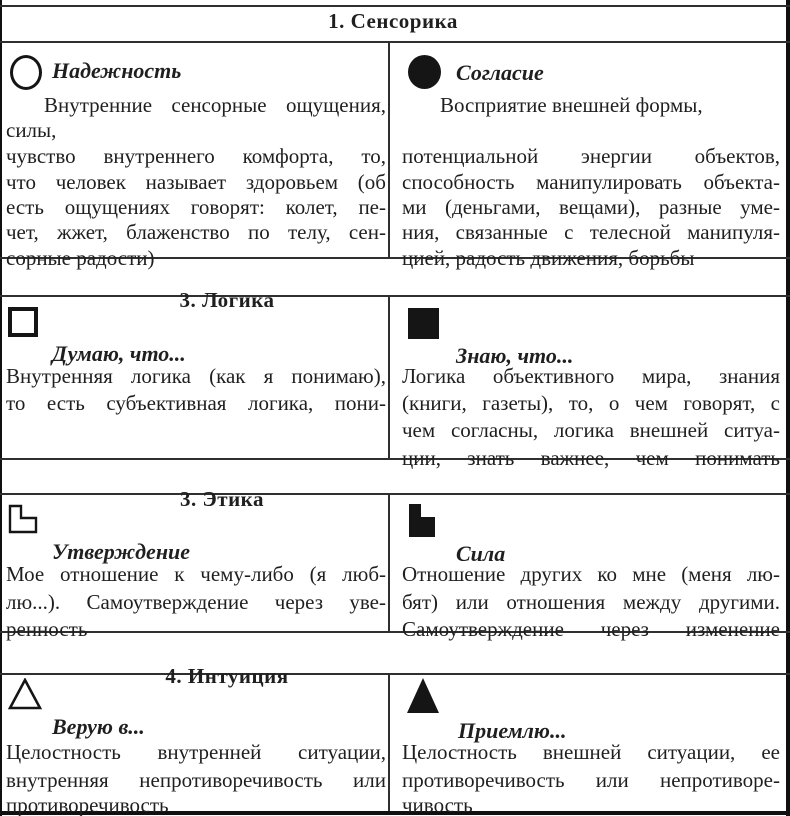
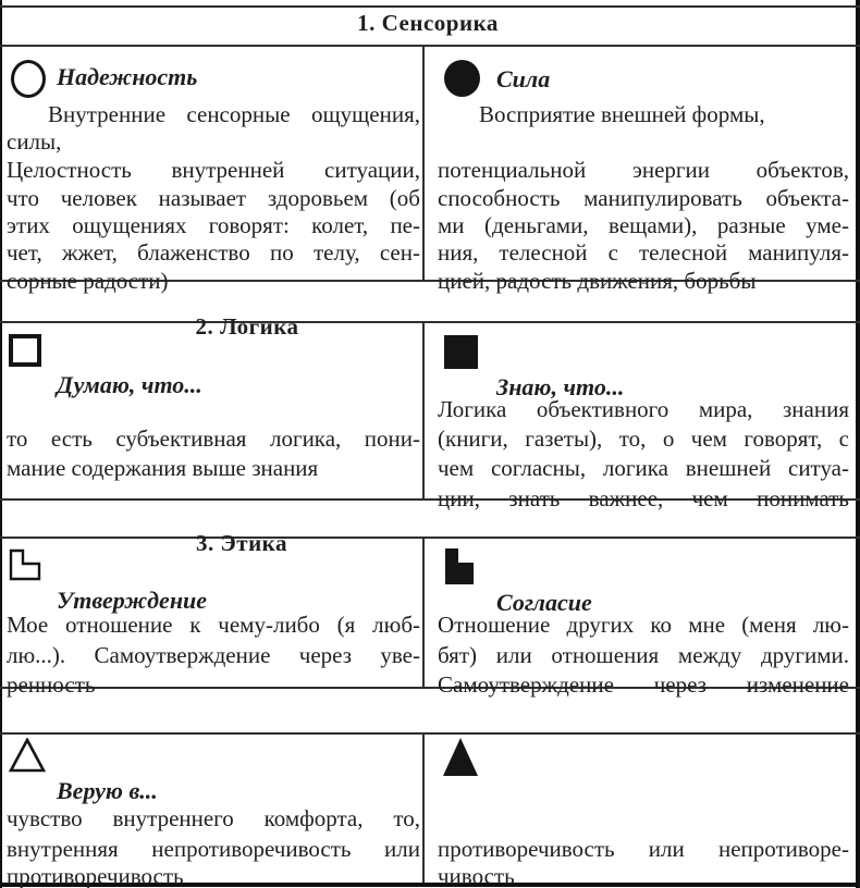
  1. Сенсорика
  Надежность
  Внутренние сенсорные ощущения,
  силы,
- чувство внутреннего комфорта, то,
+ Целостность внутренней ситуации,
  что человек называет здоровьем (об
- есть ощущениях говорят: колет, пе-
+ этих ощущениях говорят: колет, пе-
  чет, жжет, блаженство по телу, сен-
  сорные радости)
- Согласие
+ Сила
  Восприятие внешней формы,
  потенциальной энергии объектов,
  способность манипулировать объекта-
  ми (деньгами, вещами), разные уме-
- ния, связанные с телесной манипуля-
+ ния, телесной с телесной манипуля-
  цией, радость движения, борьбы
- 3. Логика
+ 2. Логика
  Думаю, что...
- Внутренняя логика (как я понимаю),
  то есть субъективная логика, пони-
+ мание содержания выше знания
  Знаю, что...
  Логика объективного мира, знания
  (книги, газеты), то, о чем говорят, с
  чем согласны, логика внешней ситуа-
  ции, знать важнее, чем понимать
  3. Этика
  Утверждение
  Мое отношение к чему-либо (я люб-
  лю...). Самоутверждение через уве-
  ренность
- Сила
+ Согласие
  Отношение других ко мне (меня лю-
  бят) или отношения между другими.
  Самоутверждение через изменение
- 4. Интуиция
  Верую в...
- Целостность внутренней ситуации,
+ чувство внутреннего комфорта, то,
  внутренняя непротиворечивость или
  противоречивость
- Приемлю...
- Целостность внешней ситуации, ее
  противоречивость или непротиворе-
  чивость
